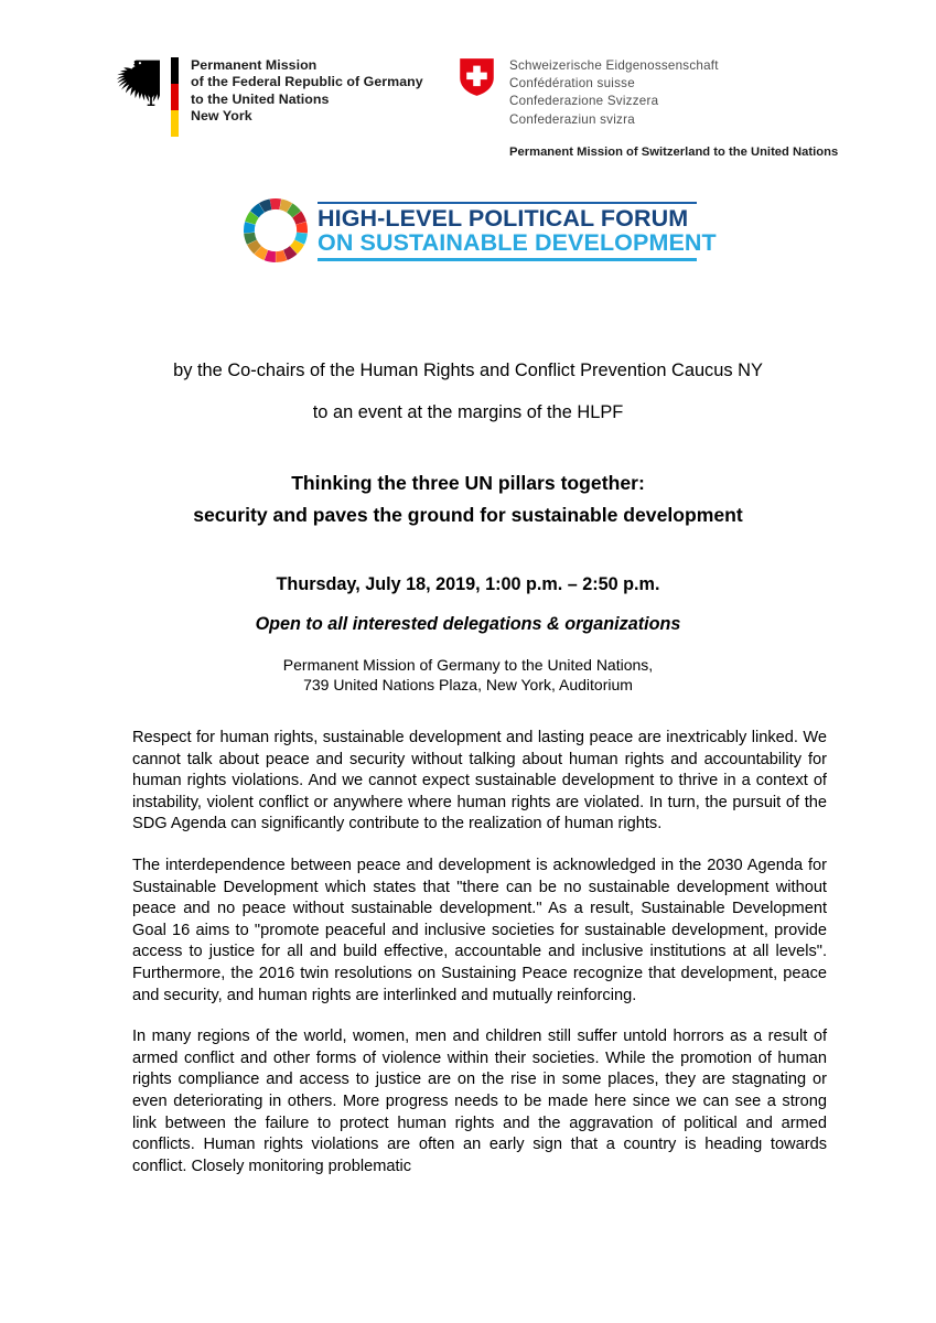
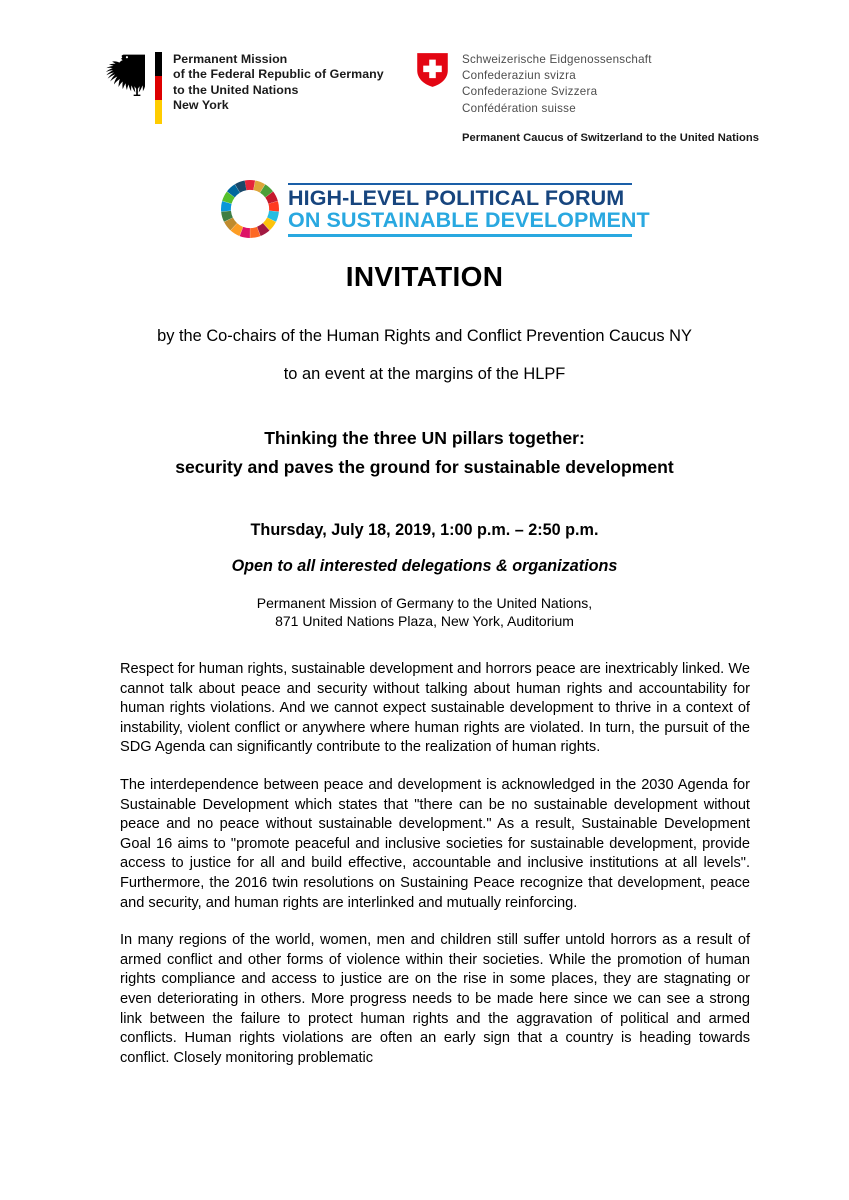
  Permanent Mission
  of the Federal Republic of Germany
  to the United Nations
  New York
  Schweizerische Eidgenossenschaft
- Confédération suisse
+ Confederaziun svizra
  Confederazione Svizzera
- Confederaziun svizra
+ Confédération suisse
- Permanent Mission of Switzerland to the United Nations
+ Permanent Caucus of Switzerland to the United Nations
  HIGH-LEVEL POLITICAL FORUM
  ON SUSTAINABLE DEVELOPMENT
+ INVITATION
  by the Co-chairs of the Human Rights and Conflict Prevention Caucus NY
  to an event at the margins of the HLPF
  Thinking the three UN pillars together:
  security and paves the ground for sustainable development
  Thursday, July 18, 2019, 1:00 p.m. – 2:50 p.m.
  Open to all interested delegations & organizations
  Permanent Mission of Germany to the United Nations,
- 739 United Nations Plaza, New York, Auditorium
+ 871 United Nations Plaza, New York, Auditorium
- Respect for human rights, sustainable development and lasting peace are inextricably linked. We cannot talk about peace and security without talking about human rights and accountability for human rights violations. And we cannot expect sustainable development to thrive in a context of instability, violent conflict or anywhere where human rights are violated. In turn, the pursuit of the SDG Agenda can significantly contribute to the realization of human rights.
+ Respect for human rights, sustainable development and horrors peace are inextricably linked. We cannot talk about peace and security without talking about human rights and accountability for human rights violations. And we cannot expect sustainable development to thrive in a context of instability, violent conflict or anywhere where human rights are violated. In turn, the pursuit of the SDG Agenda can significantly contribute to the realization of human rights.
  The interdependence between peace and development is acknowledged in the 2030 Agenda for Sustainable Development which states that "there can be no sustainable development without peace and no peace without sustainable development." As a result, Sustainable Development Goal 16 aims to "promote peaceful and inclusive societies for sustainable development, provide access to justice for all and build effective, accountable and inclusive institutions at all levels". Furthermore, the 2016 twin resolutions on Sustaining Peace recognize that development, peace and security, and human rights are interlinked and mutually reinforcing.
  In many regions of the world, women, men and children still suffer untold horrors as a result of armed conflict and other forms of violence within their societies. While the promotion of human rights compliance and access to justice are on the rise in some places, they are stagnating or even deteriorating in others. More progress needs to be made here since we can see a strong link between the failure to protect human rights and the aggravation of political and armed conflicts. Human rights violations are often an early sign that a country is heading towards conflict. Closely monitoring problematic
